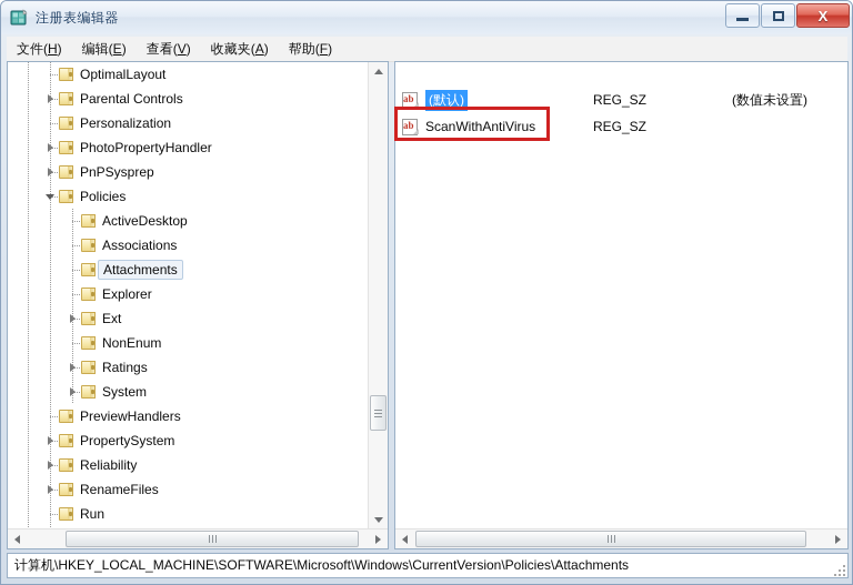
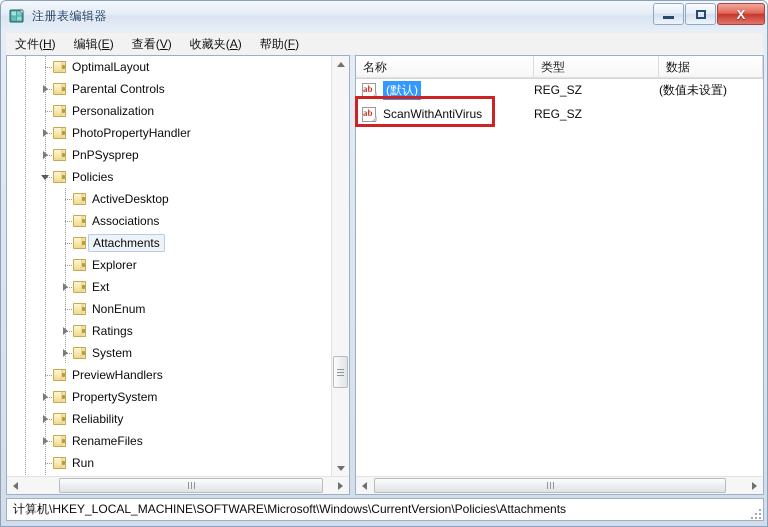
  注册表编辑器
  X
  文件(H)
  编辑(E)
  查看(V)
  收藏夹(A)
  帮助(F)
  OptimalLayout
  Parental Controls
  Personalization
  PhotoPropertyHandler
  PnPSysprep
  Policies
  ActiveDesktop
  Associations
  Attachments
  Explorer
  Ext
  NonEnum
  Ratings
  System
  PreviewHandlers
  PropertySystem
  Reliability
  RenameFiles
  Run
+ 名称
+ 类型
+ 数据
  ab
  (默认)
  REG_SZ
  (数值未设置)
  ab
  ScanWithAntiVirus
  REG_SZ
  计算机\HKEY_LOCAL_MACHINE\SOFTWARE\Microsoft\Windows\CurrentVersion\Policies\Attachments
